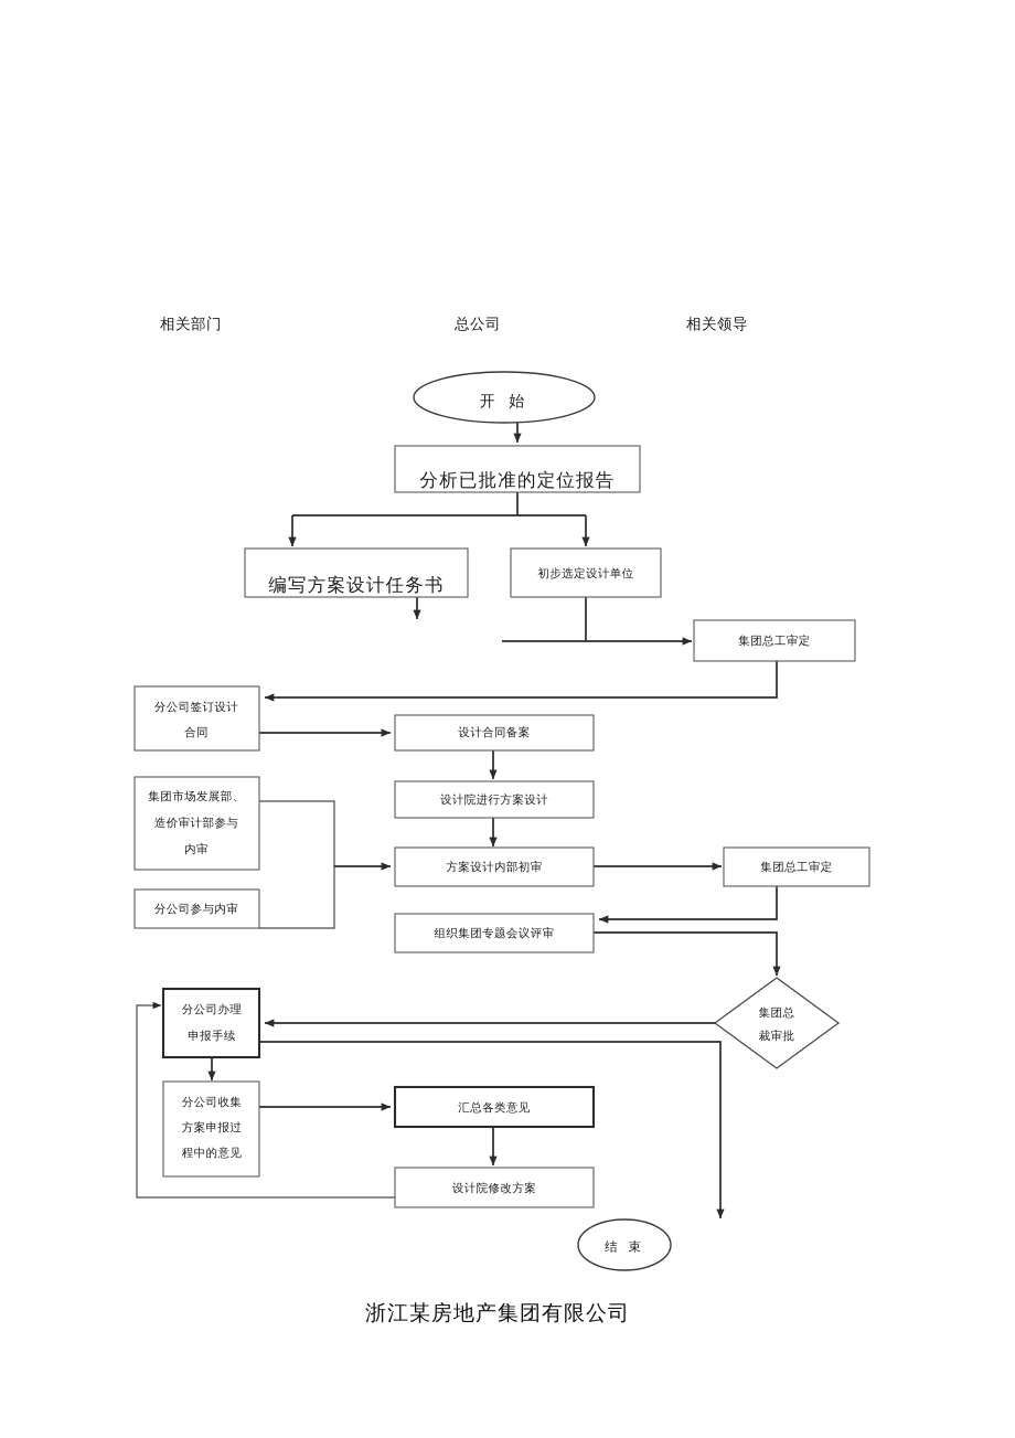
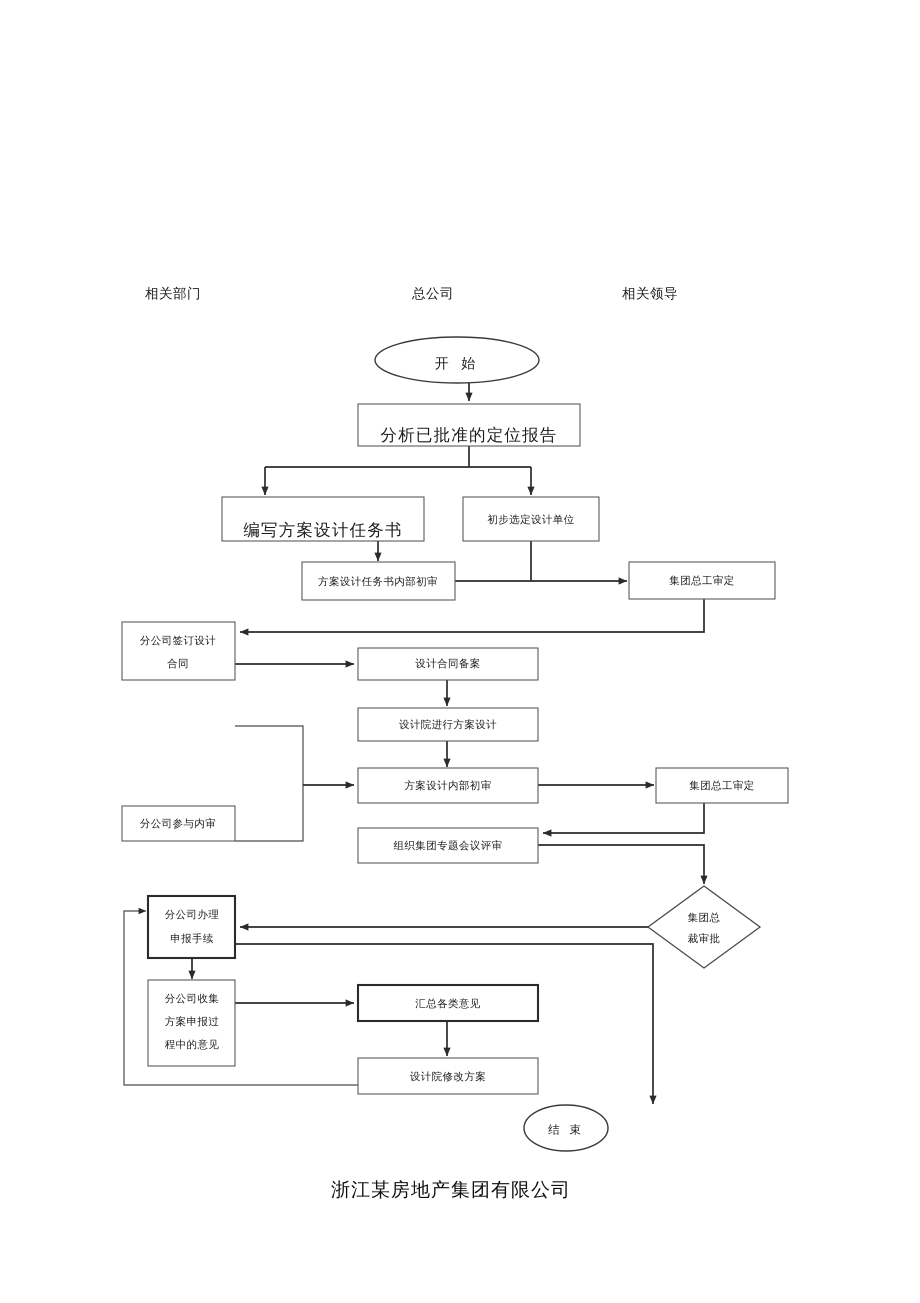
  相关部门
  总公司
  相关领导
  开 始
  分析已批准的定位报告
  编写方案设计任务书
  初步选定设计单位
+ 方案设计任务书内部初审
  集团总工审定
  分公司签订设计
  合同
  设计合同备案
- 集团市场发展部、
- 造价审计部参与
- 内审
  分公司参与内审
  设计院进行方案设计
  方案设计内部初审
  集团总工审定
  组织集团专题会议评审
  集团总
  裁审批
  分公司办理
  申报手续
  分公司收集
  方案申报过
  程中的意见
  汇总各类意见
  设计院修改方案
  结 束
  浙江某房地产集团有限公司
